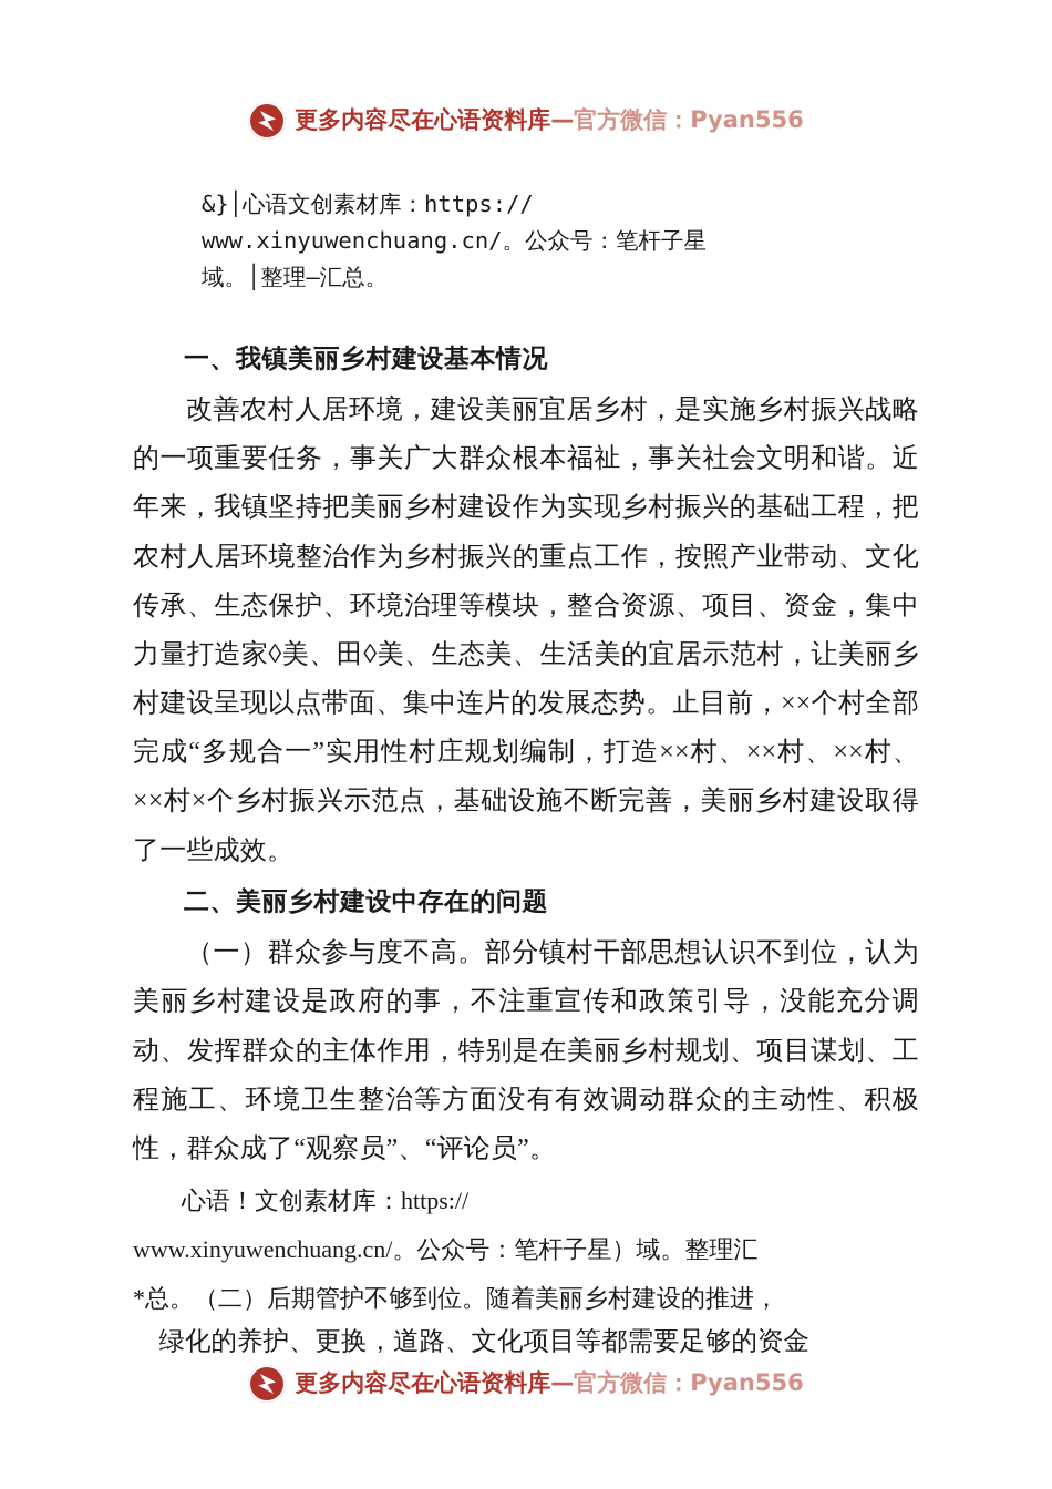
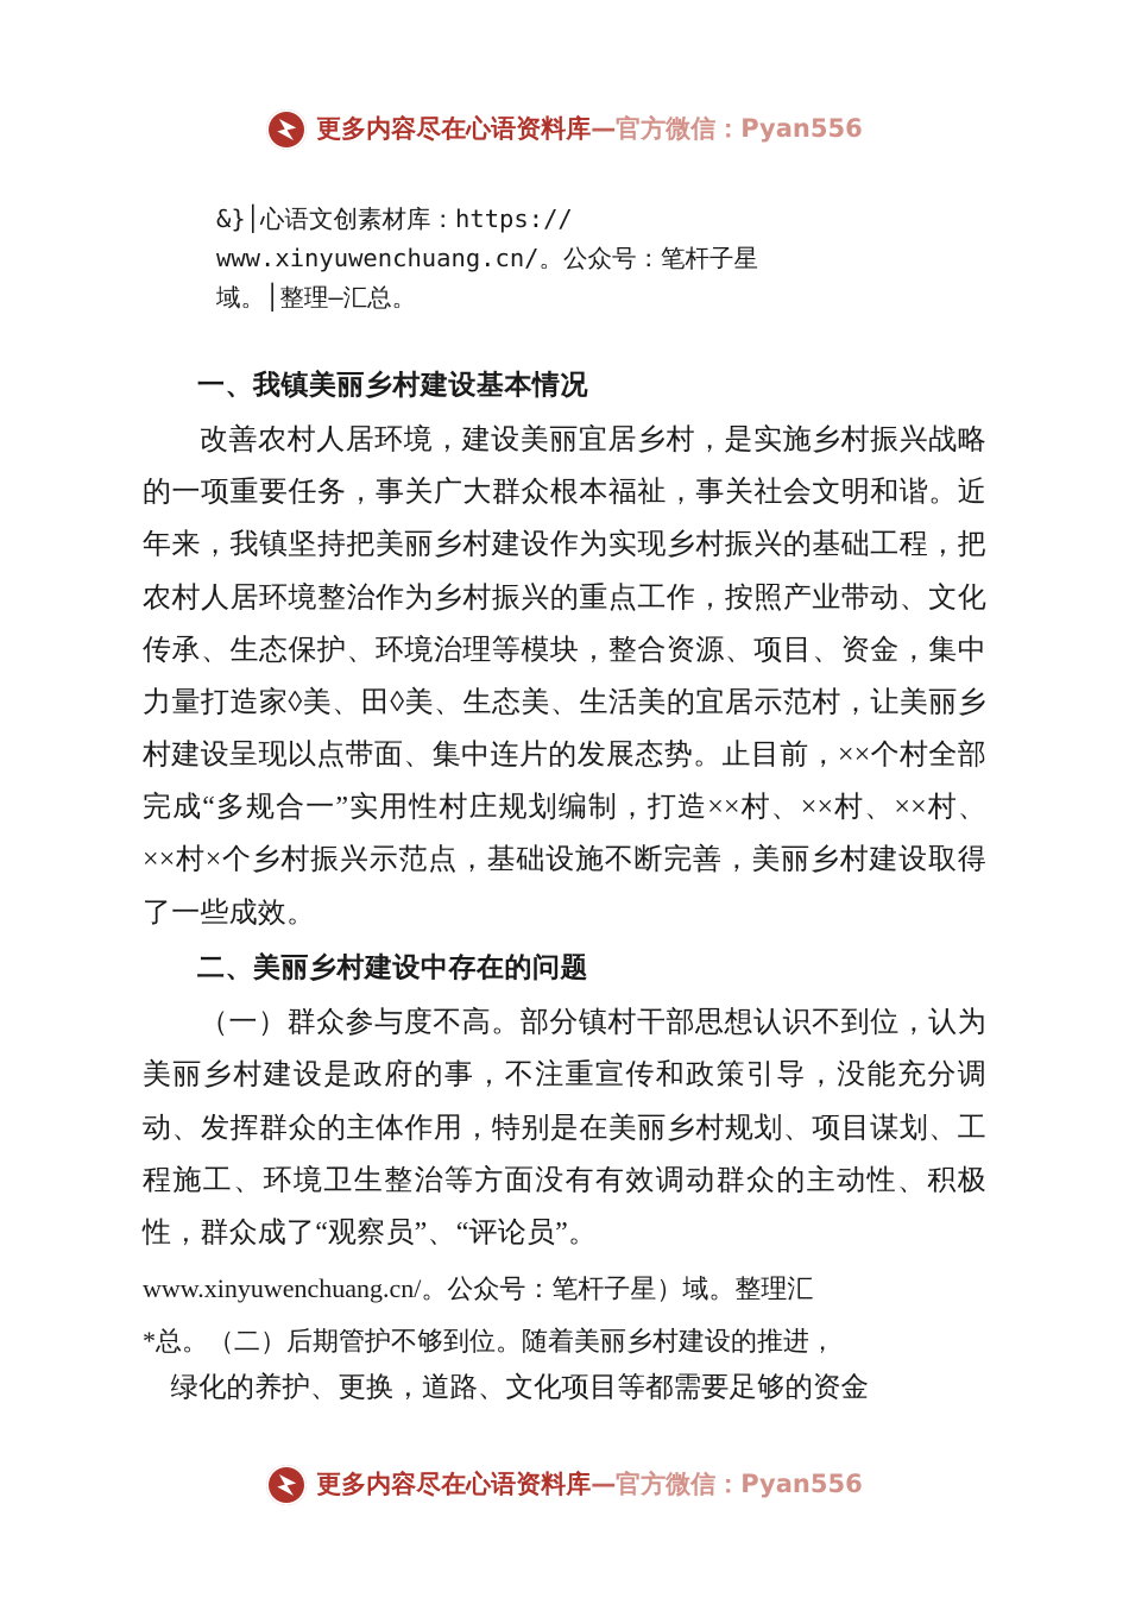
  更多内容尽在心语资料库—官方微信：Pyan556
  &}│心语文创素材库：https://
  www.xinyuwenchuang.cn/。公众号：笔杆子星
  域。│整理—汇总。
  一、我镇美丽乡村建设基本情况
  改善农村人居环境，建设美丽宜居乡村，是实施乡村振兴战略的一项重要任务，事关广大群众根本福祉，事关社会文明和谐。近年来，我镇坚持把美丽乡村建设作为实现乡村振兴的基础工程，把农村人居环境整治作为乡村振兴的重点工作，按照产业带动、文化传承、生态保护、环境治理等模块，整合资源、项目、资金，集中力量打造家◊美、田◊美、生态美、生活美的宜居示范村，让美丽乡村建设呈现以点带面、集中连片的发展态势。止目前，××个村全部完成“多规合一”实用性村庄规划编制，打造××村、××村、××村、××村×个乡村振兴示范点，基础设施不断完善，美丽乡村建设取得了一些成效。
  二、美丽乡村建设中存在的问题
  （一）群众参与度不高。部分镇村干部思想认识不到位，认为美丽乡村建设是政府的事，不注重宣传和政策引导，没能充分调动、发挥群众的主体作用，特别是在美丽乡村规划、项目谋划、工程施工、环境卫生整治等方面没有有效调动群众的主动性、积极性，群众成了“观察员”、“评论员”。
- 心语！文创素材库：https://
  www.xinyuwenchuang.cn/。公众号：笔杆子星）域。整理汇
  *总。（二）后期管护不够到位。随着美丽乡村建设的推进，
  绿化的养护、更换，道路、文化项目等都需要足够的资金
  更多内容尽在心语资料库—官方微信：Pyan556
